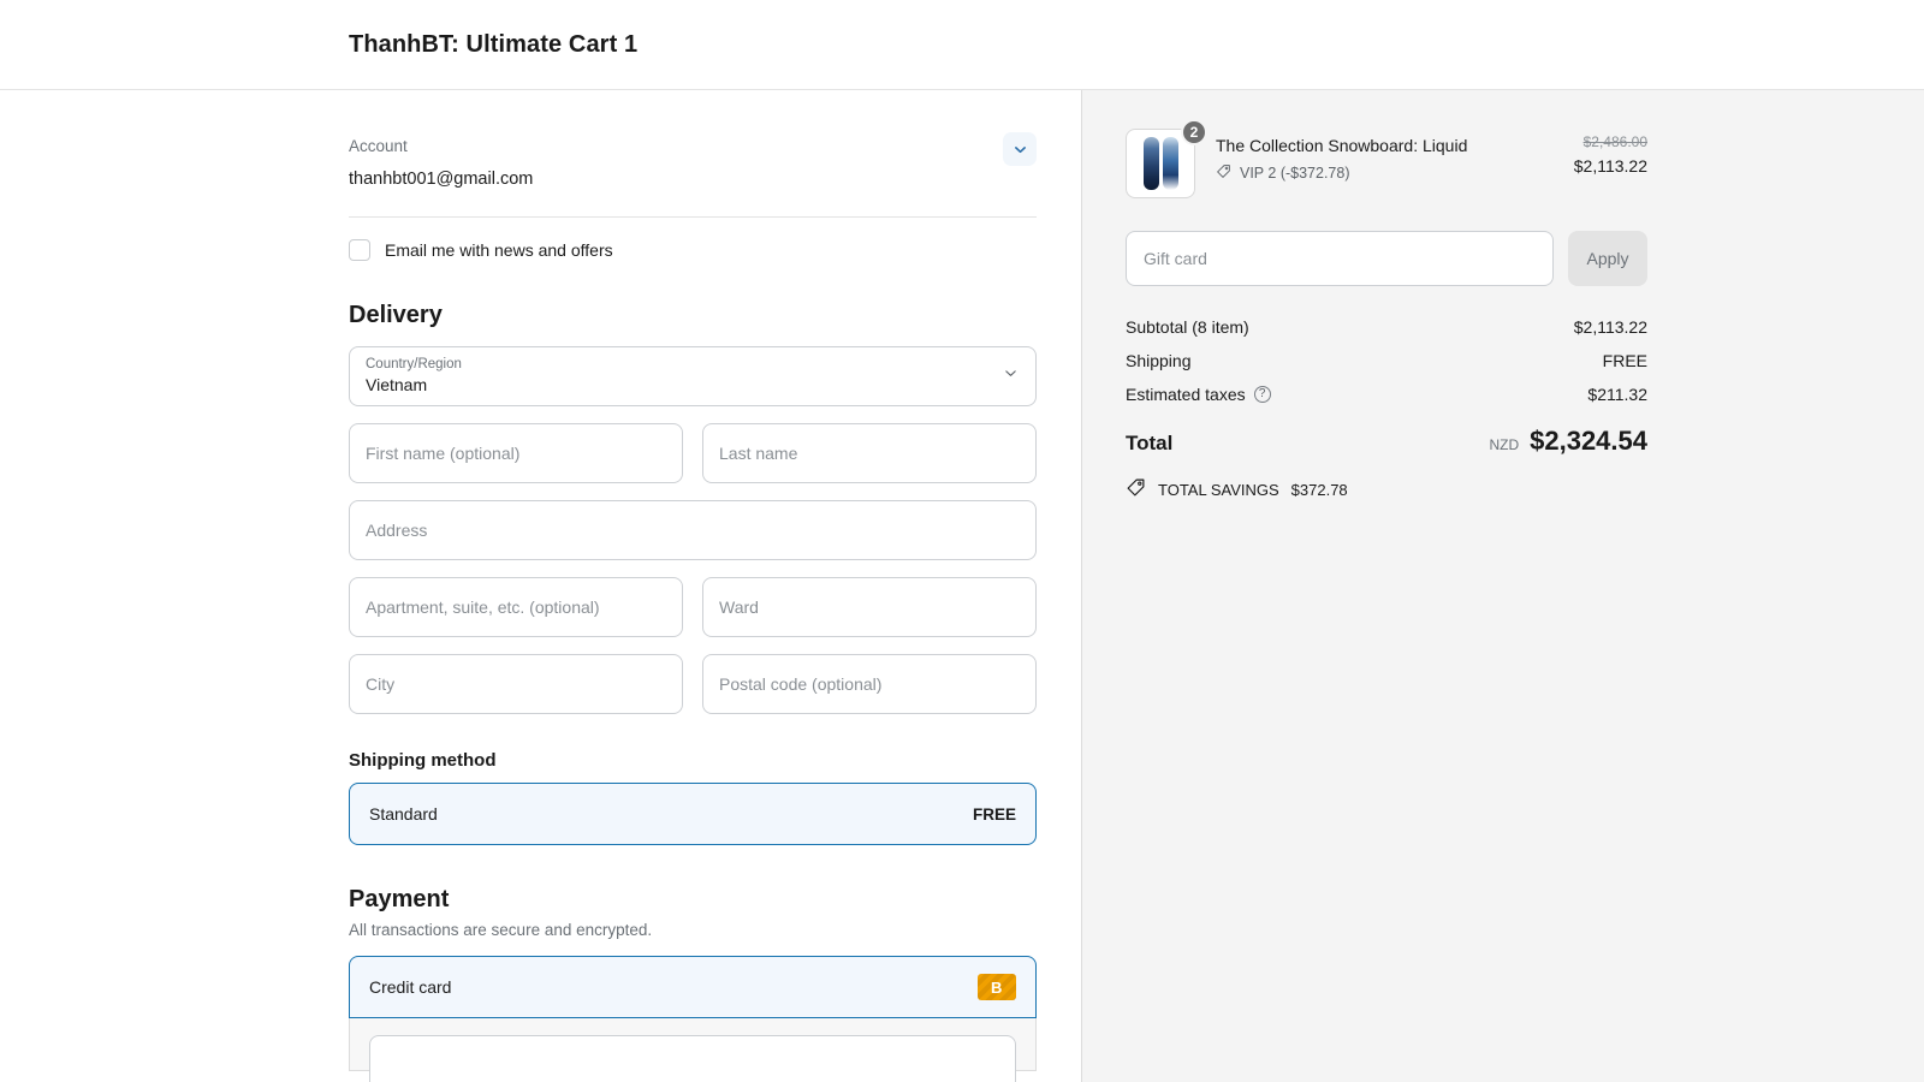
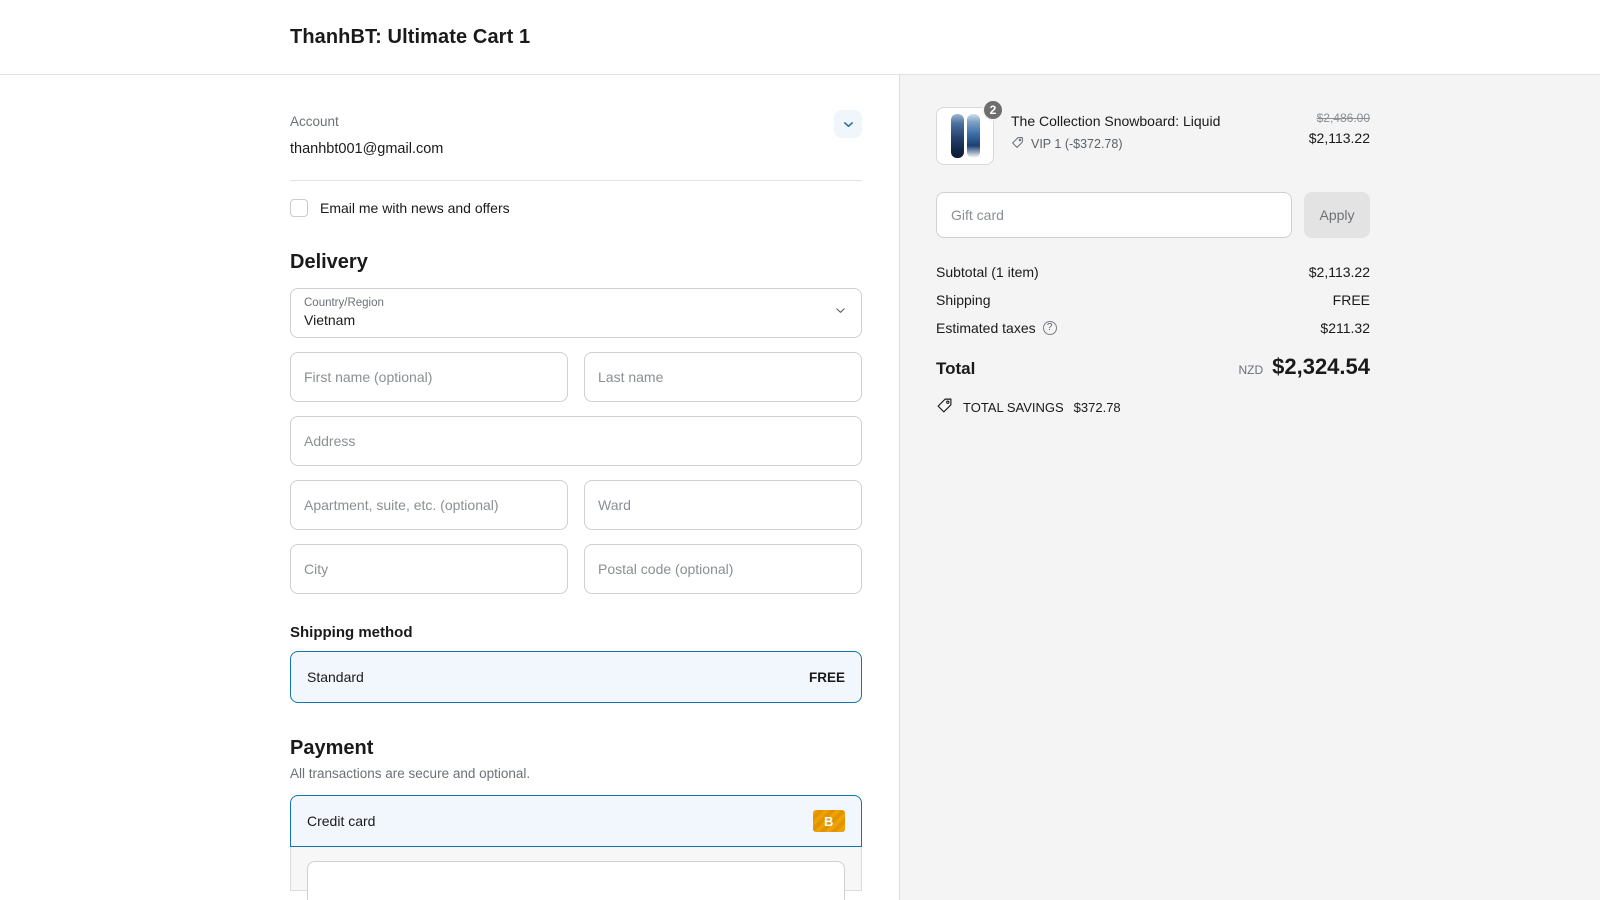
  ThanhBT: Ultimate Cart 1
  Account
  thanhbt001@gmail.com
  Email me with news and offers
  Delivery
  Country/Region
  Vietnam
  First name (optional)
  Last name
  Address
  Apartment, suite, etc. (optional)
  Ward
  City
  Postal code (optional)
  Shipping method
  Standard
  FREE
  Payment
- All transactions are secure and encrypted.
+ All transactions are secure and optional.
  Credit card
  B
  2
  The Collection Snowboard: Liquid
- VIP 2 (-$372.78)
+ VIP 1 (-$372.78)
  $2,486.00
  $2,113.22
  Gift card
  Apply
- Subtotal (8 item)
+ Subtotal (1 item)
  $2,113.22
  Shipping
  FREE
  Estimated taxes
  ?
  $211.32
  Total
  NZD
  $2,324.54
  TOTAL SAVINGS
  $372.78
